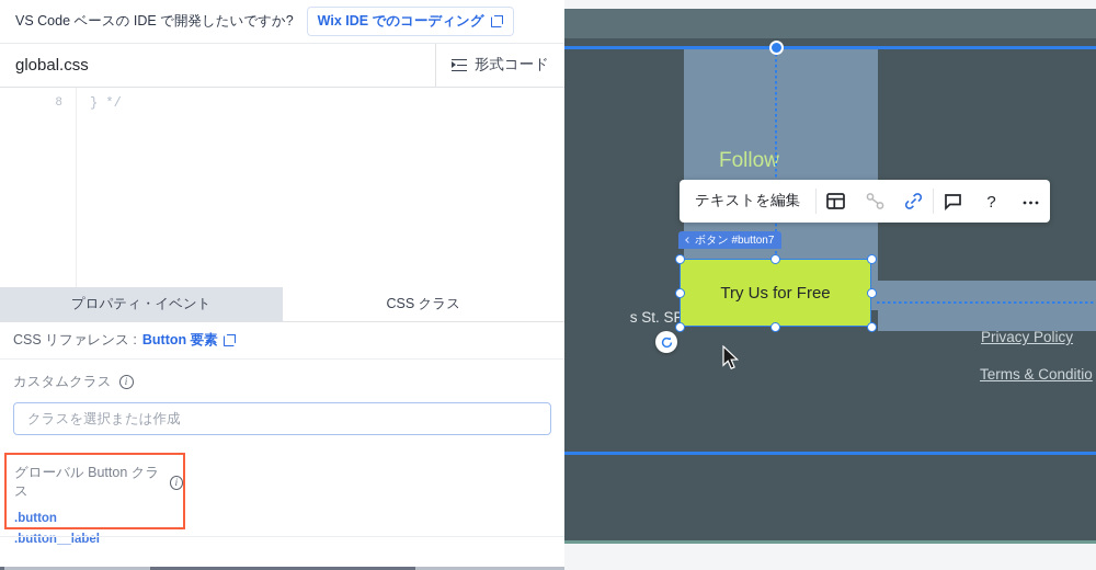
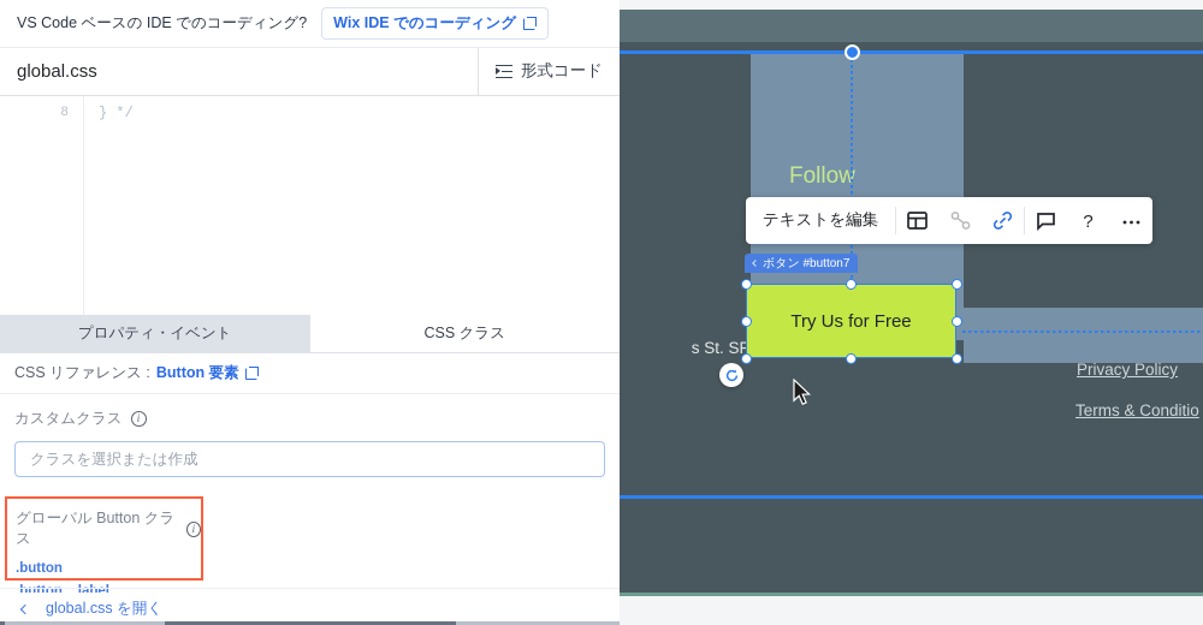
- VS Code ベースの IDE で開発したいですか?
+ VS Code ベースの IDE でのコーディング?
  Wix IDE でのコーディング
  global.css
  形式コード
  8
  } */
  プロパティ・イベント
  CSS クラス
  CSS リファレンス :
  Button 要素
  カスタムクラス
  i
  クラスを選択または作成
  グローバル Button クラス
  i
  .button
  .button__label
+ global.css を開く
  Follow
  s St. SF
  Privacy Policy
  Terms & Conditio
  ボタン #button7
  Try Us for Free
  テキストを編集
  ?
